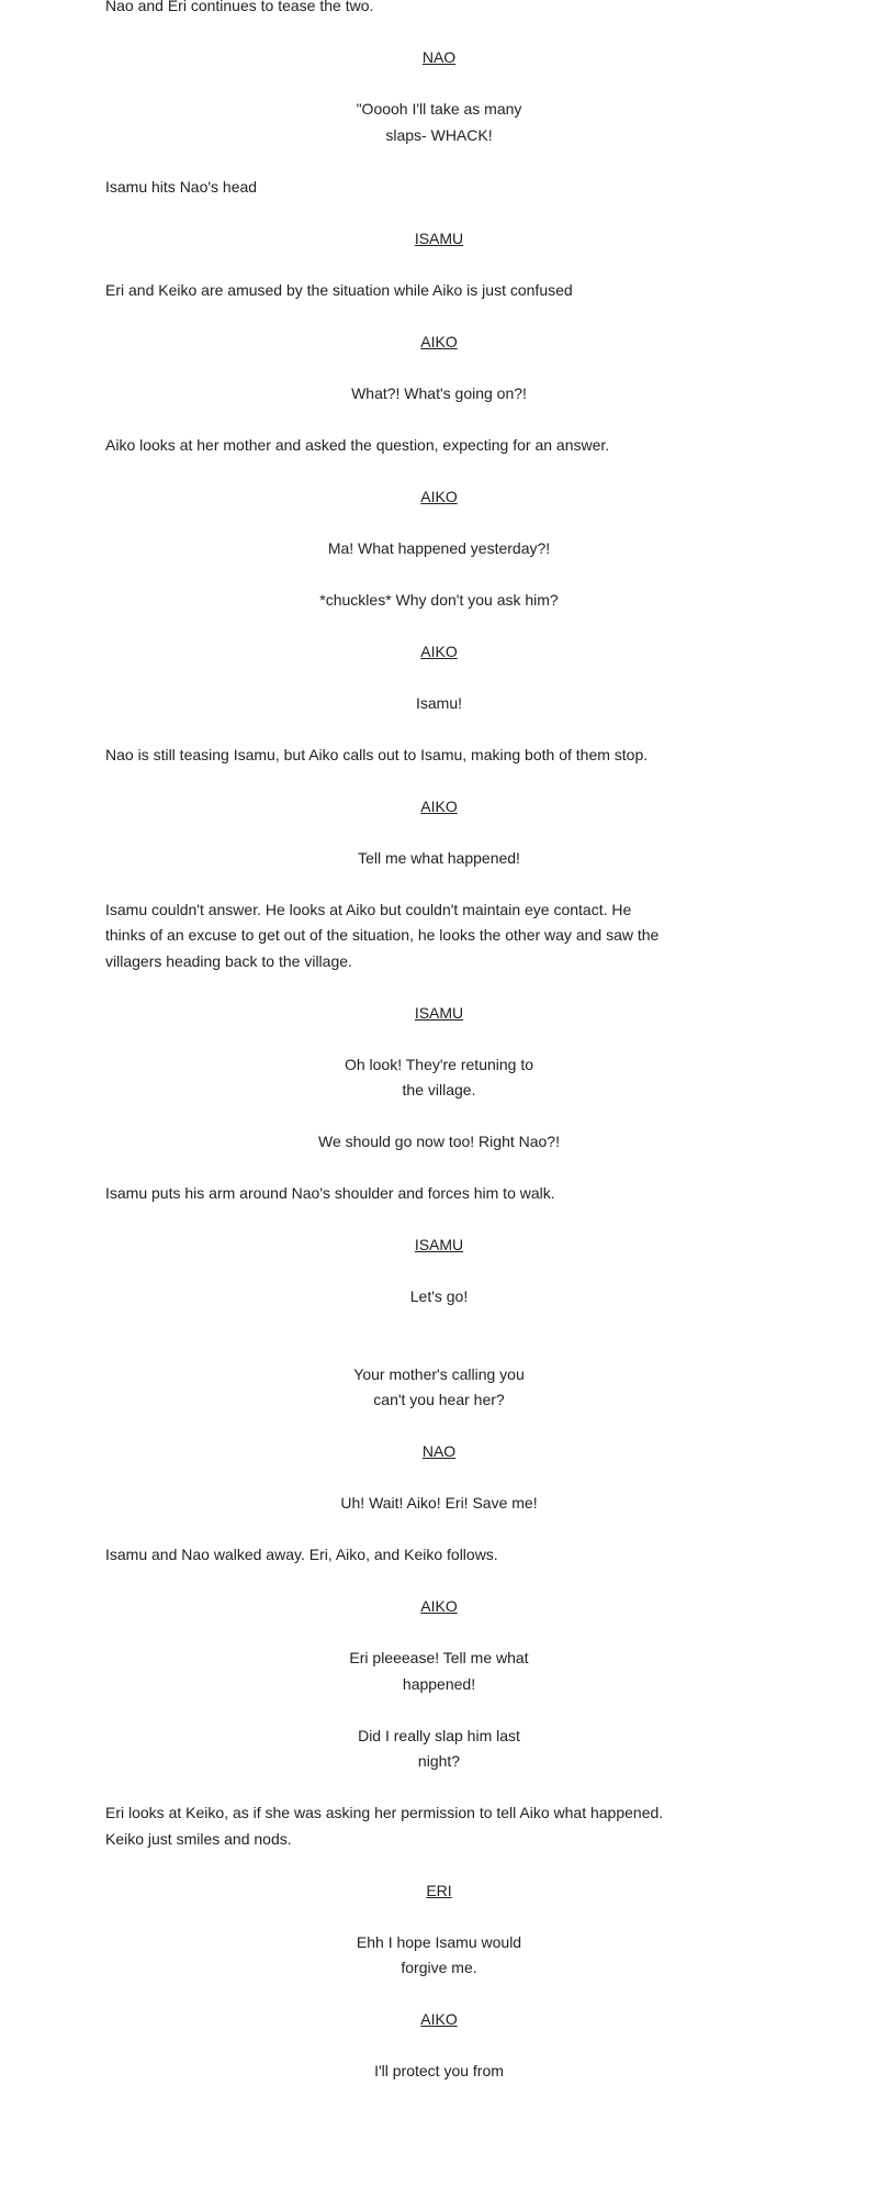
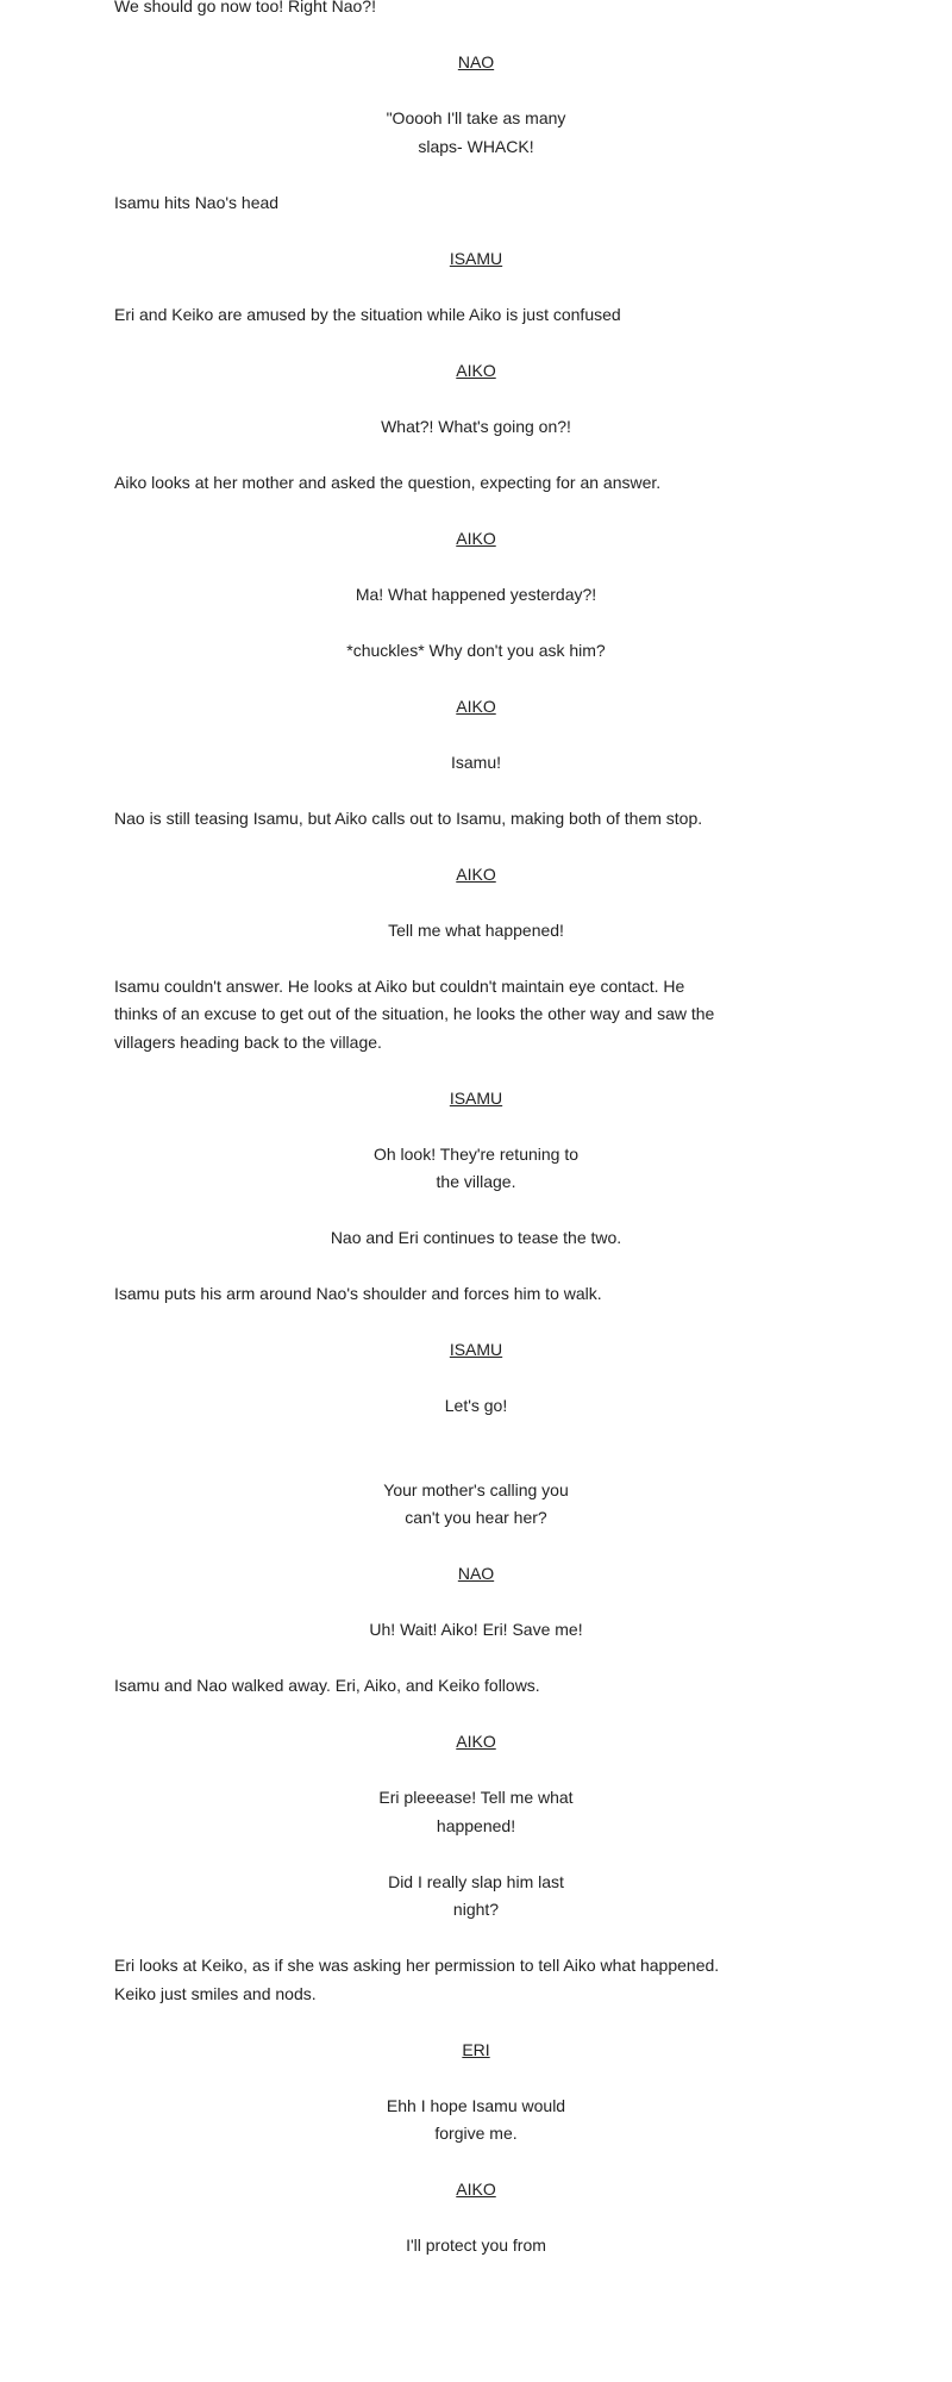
- Nao and Eri continues to tease the two.
+ We should go now too! Right Nao?!
  NAO
  "Ooooh I'll take as many
  slaps- WHACK!
  Isamu hits Nao's head
  ISAMU
  Eri and Keiko are amused by the situation while Aiko is just confused
  AIKO
  What?! What's going on?!
  Aiko looks at her mother and asked the question, expecting for an answer.
  AIKO
  Ma! What happened yesterday?!
  *chuckles* Why don't you ask him?
  AIKO
  Isamu!
  Nao is still teasing Isamu, but Aiko calls out to Isamu, making both of them stop.
  AIKO
  Tell me what happened!
  Isamu couldn't answer. He looks at Aiko but couldn't maintain eye contact. He
  thinks of an excuse to get out of the situation, he looks the other way and saw the
  villagers heading back to the village.
  ISAMU
  Oh look! They're retuning to
  the village.
- We should go now too! Right Nao?!
+ Nao and Eri continues to tease the two.
  Isamu puts his arm around Nao's shoulder and forces him to walk.
  ISAMU
  Let's go!
  Your mother's calling you
  can't you hear her?
  NAO
  Uh! Wait! Aiko! Eri! Save me!
  Isamu and Nao walked away. Eri, Aiko, and Keiko follows.
  AIKO
  Eri pleeease! Tell me what
  happened!
  Did I really slap him last
  night?
  Eri looks at Keiko, as if she was asking her permission to tell Aiko what happened.
  Keiko just smiles and nods.
  ERI
  Ehh I hope Isamu would
  forgive me.
  AIKO
  I'll protect you from
